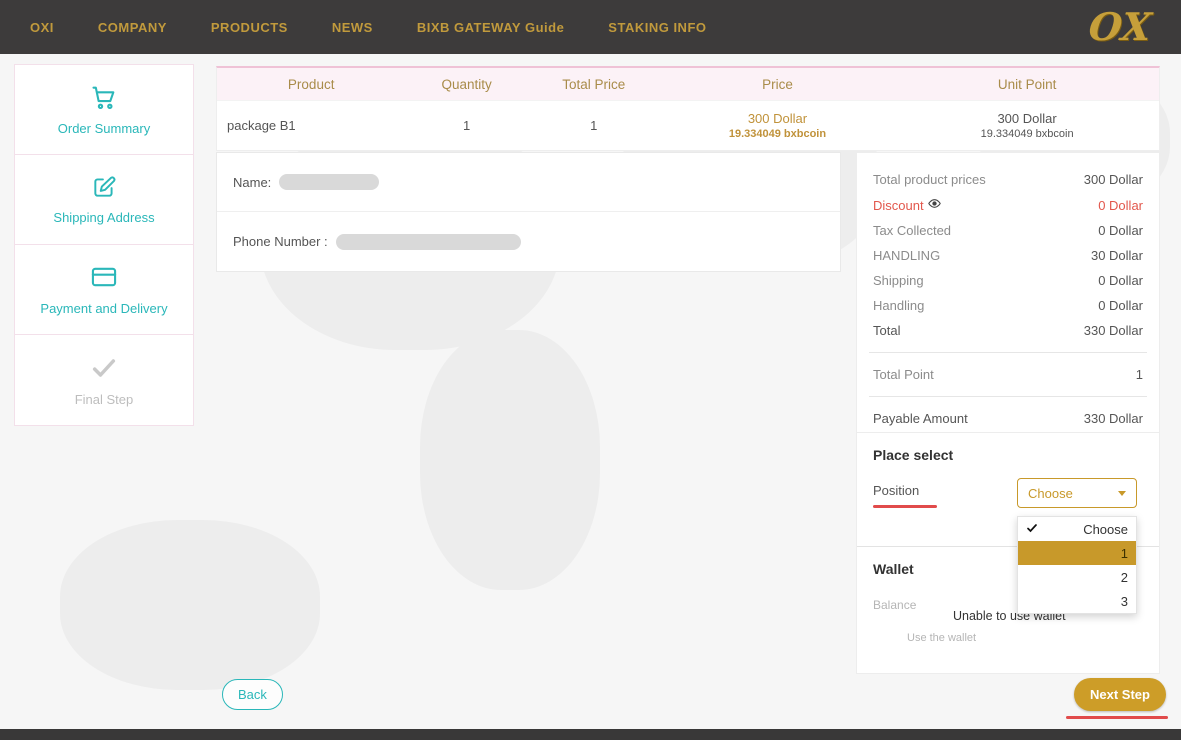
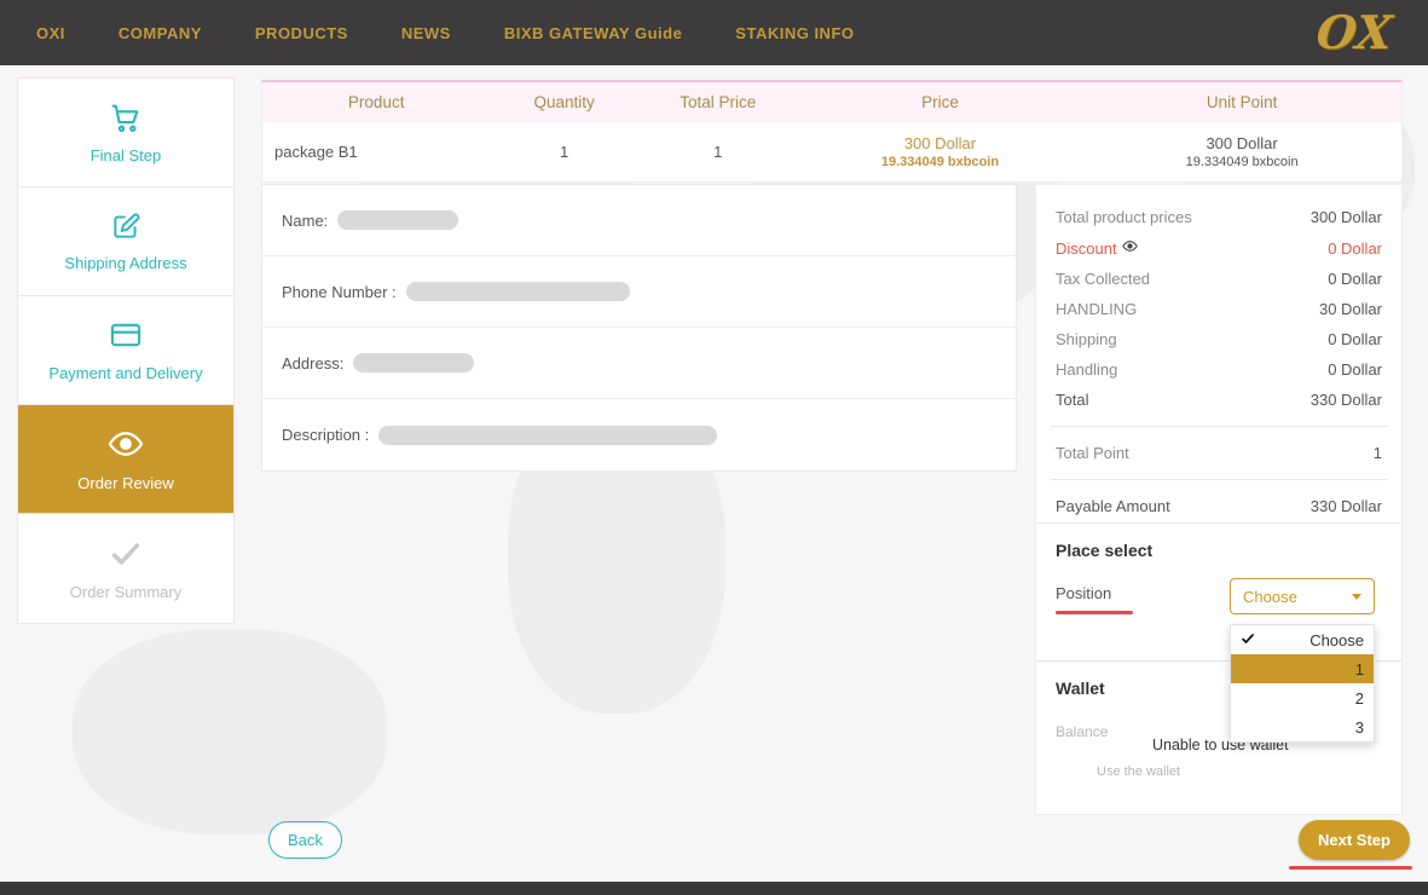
  OXI
  COMPANY
  PRODUCTS
  NEWS
  BIXB GATEWAY Guide
  STAKING INFO
- Order Summary
+ Final Step
  Shipping Address
  Payment and Delivery
+ Order Review
- Final Step
+ Order Summary
  Product
  Quantity
  Total Price
  Price
  Unit Point
  package B1
  1
  1
  300 Dollar
  19.334049 bxbcoin
  300 Dollar
  19.334049 bxbcoin
  Name:
  Phone Number :
+ Address:
+ Description :
  Total product prices
  300 Dollar
  Discount
  0 Dollar
  Tax Collected
  0 Dollar
  HANDLING
  30 Dollar
  Shipping
  0 Dollar
  Handling
  0 Dollar
  Total
  330 Dollar
  Total Point
  1
  Payable Amount
  330 Dollar
  Place select
  Position
  Choose
  Choose
  1
  2
  3
  Wallet
  Balance
  Unable to use wallet
  Use the wallet
  Back
  Next Step
